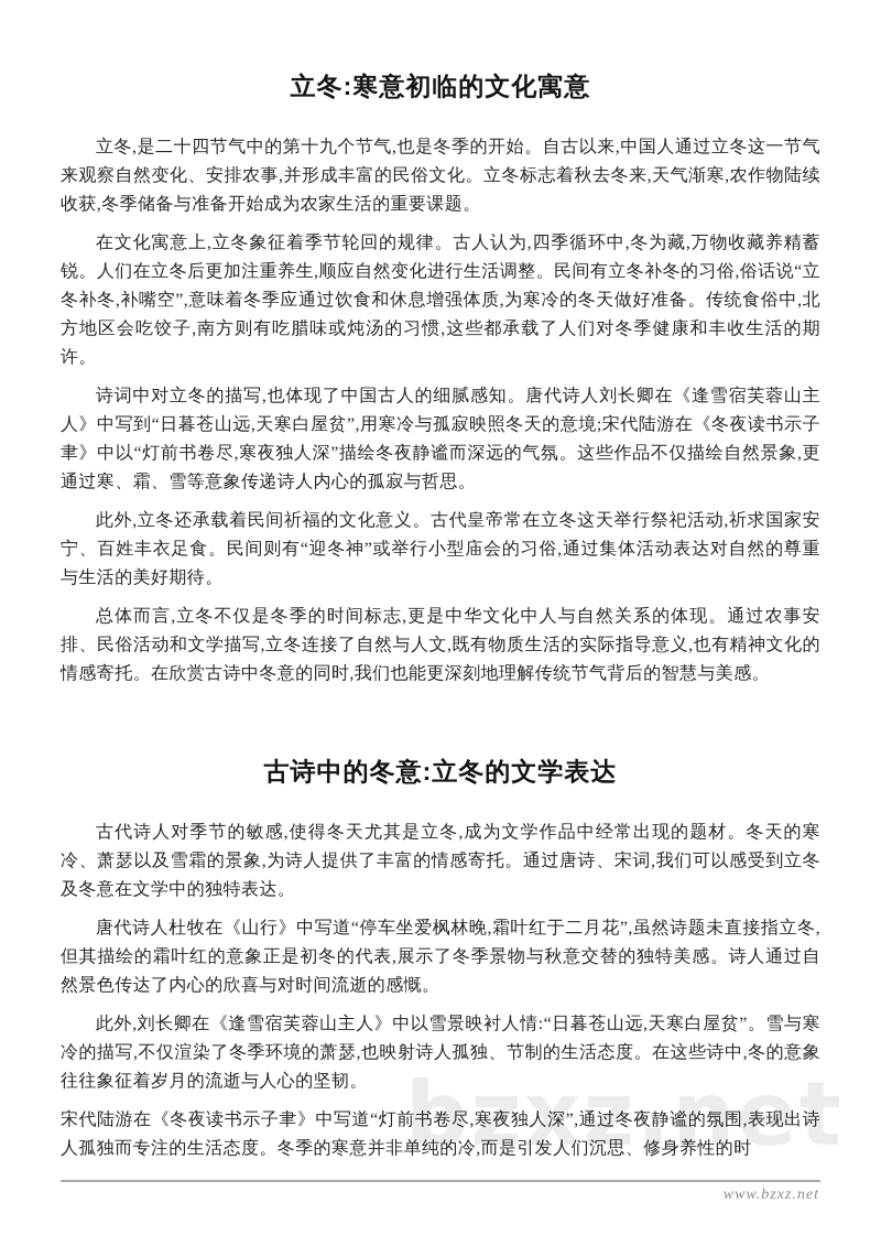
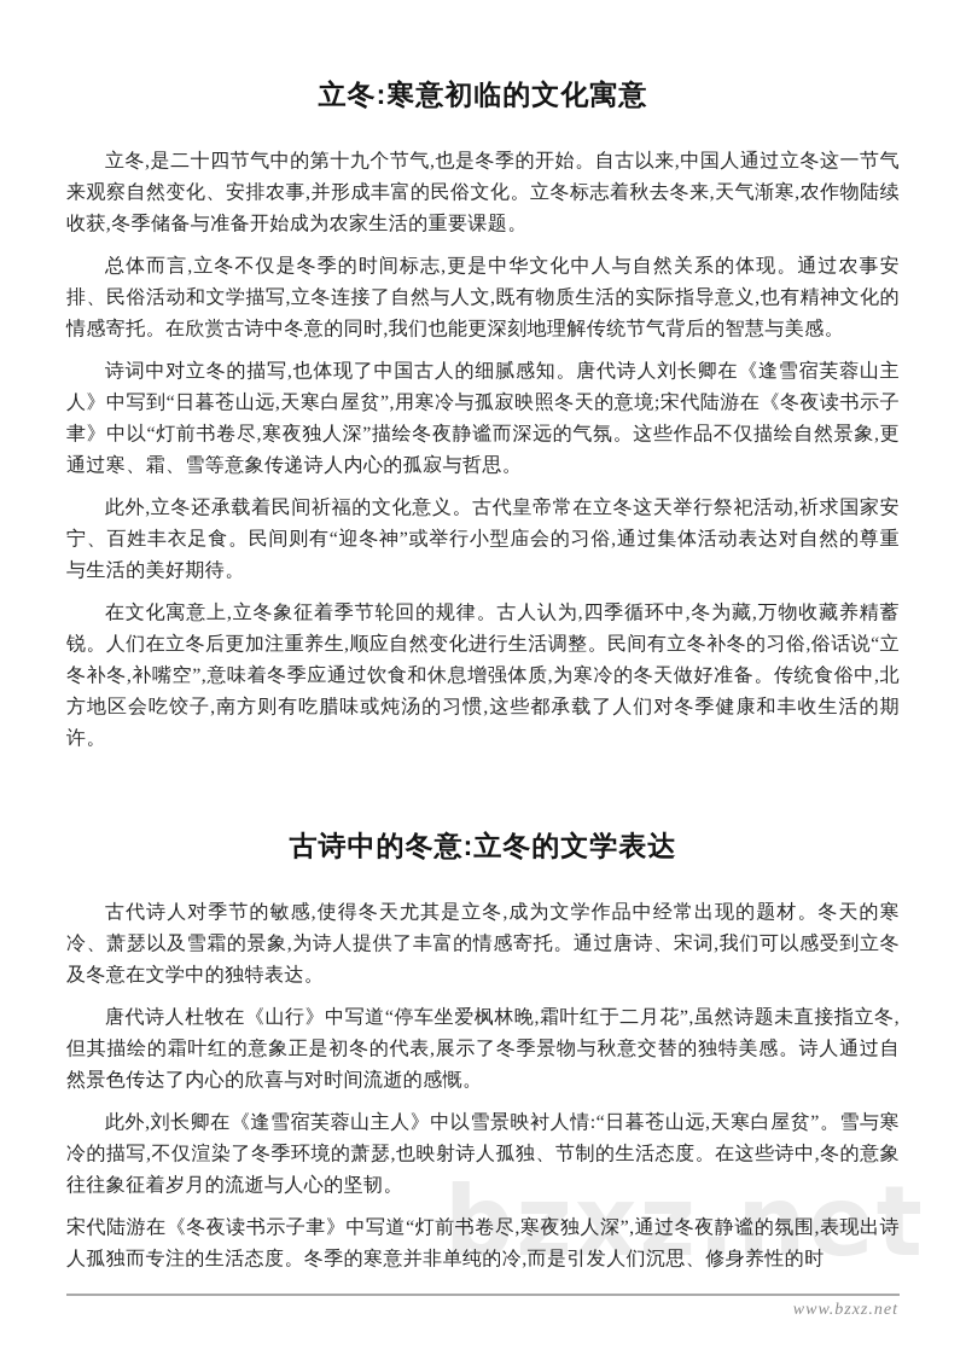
  bzxz.net
  立冬:寒意初临的文化寓意
  立冬,是二十四节气中的第十九个节气,也是冬季的开始。自古以来,中国人通过立冬这一节气来观察自然变化、安排农事,并形成丰富的民俗文化。立冬标志着秋去冬来,天气渐寒,农作物陆续收获,冬季储备与准备开始成为农家生活的重要课题。
- 在文化寓意上,立冬象征着季节轮回的规律。古人认为,四季循环中,冬为藏,万物收藏养精蓄锐。人们在立冬后更加注重养生,顺应自然变化进行生活调整。民间有立冬补冬的习俗,俗话说“立冬补冬,补嘴空”,意味着冬季应通过饮食和休息增强体质,为寒冷的冬天做好准备。传统食俗中,北方地区会吃饺子,南方则有吃腊味或炖汤的习惯,这些都承载了人们对冬季健康和丰收生活的期许。
+ 总体而言,立冬不仅是冬季的时间标志,更是中华文化中人与自然关系的体现。通过农事安排、民俗活动和文学描写,立冬连接了自然与人文,既有物质生活的实际指导意义,也有精神文化的情感寄托。在欣赏古诗中冬意的同时,我们也能更深刻地理解传统节气背后的智慧与美感。
  诗词中对立冬的描写,也体现了中国古人的细腻感知。唐代诗人刘长卿在《逢雪宿芙蓉山主人》中写到“日暮苍山远,天寒白屋贫”,用寒冷与孤寂映照冬天的意境;宋代陆游在《冬夜读书示子聿》中以“灯前书卷尽,寒夜独人深”描绘冬夜静谧而深远的气氛。这些作品不仅描绘自然景象,更通过寒、霜、雪等意象传递诗人内心的孤寂与哲思。
  此外,立冬还承载着民间祈福的文化意义。古代皇帝常在立冬这天举行祭祀活动,祈求国家安宁、百姓丰衣足食。民间则有“迎冬神”或举行小型庙会的习俗,通过集体活动表达对自然的尊重与生活的美好期待。
- 总体而言,立冬不仅是冬季的时间标志,更是中华文化中人与自然关系的体现。通过农事安排、民俗活动和文学描写,立冬连接了自然与人文,既有物质生活的实际指导意义,也有精神文化的情感寄托。在欣赏古诗中冬意的同时,我们也能更深刻地理解传统节气背后的智慧与美感。
+ 在文化寓意上,立冬象征着季节轮回的规律。古人认为,四季循环中,冬为藏,万物收藏养精蓄锐。人们在立冬后更加注重养生,顺应自然变化进行生活调整。民间有立冬补冬的习俗,俗话说“立冬补冬,补嘴空”,意味着冬季应通过饮食和休息增强体质,为寒冷的冬天做好准备。传统食俗中,北方地区会吃饺子,南方则有吃腊味或炖汤的习惯,这些都承载了人们对冬季健康和丰收生活的期许。
  古诗中的冬意:立冬的文学表达
  古代诗人对季节的敏感,使得冬天尤其是立冬,成为文学作品中经常出现的题材。冬天的寒冷、萧瑟以及雪霜的景象,为诗人提供了丰富的情感寄托。通过唐诗、宋词,我们可以感受到立冬及冬意在文学中的独特表达。
  唐代诗人杜牧在《山行》中写道“停车坐爱枫林晚,霜叶红于二月花”,虽然诗题未直接指立冬,但其描绘的霜叶红的意象正是初冬的代表,展示了冬季景物与秋意交替的独特美感。诗人通过自然景色传达了内心的欣喜与对时间流逝的感慨。
  此外,刘长卿在《逢雪宿芙蓉山主人》中以雪景映衬人情:“日暮苍山远,天寒白屋贫”。雪与寒冷的描写,不仅渲染了冬季环境的萧瑟,也映射诗人孤独、节制的生活态度。在这些诗中,冬的意象往往象征着岁月的流逝与人心的坚韧。
  宋代陆游在《冬夜读书示子聿》中写道“灯前书卷尽,寒夜独人深”,通过冬夜静谧的氛围,表现出诗人孤独而专注的生活态度。冬季的寒意并非单纯的冷,而是引发人们沉思、修身养性的时
  www.bzxz.net
